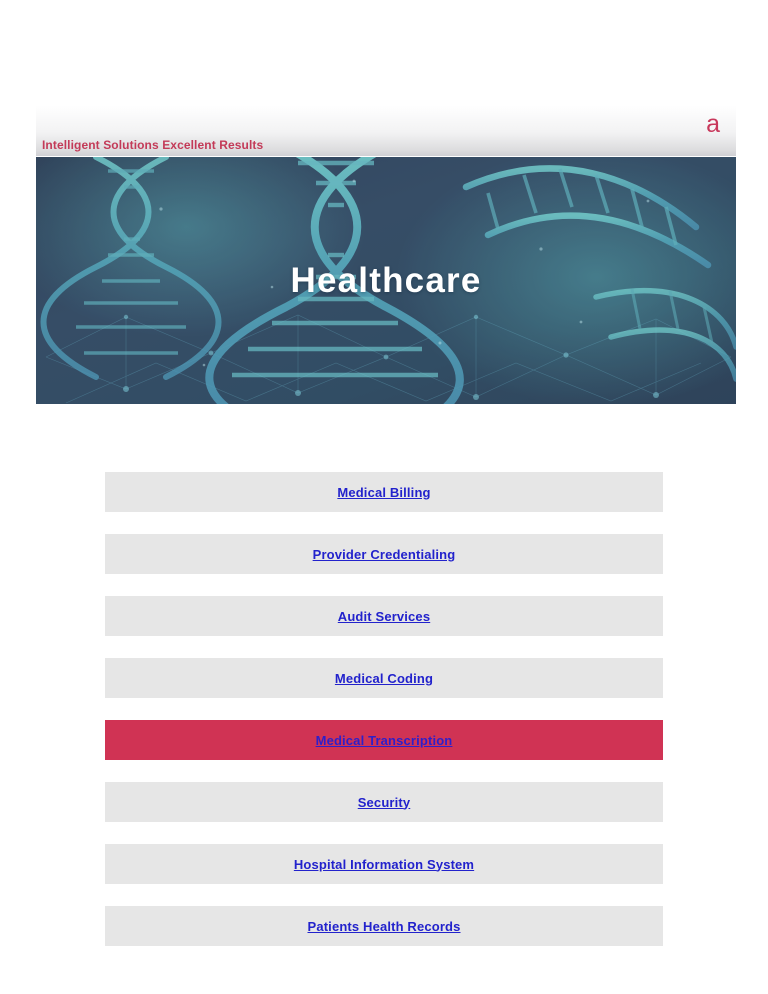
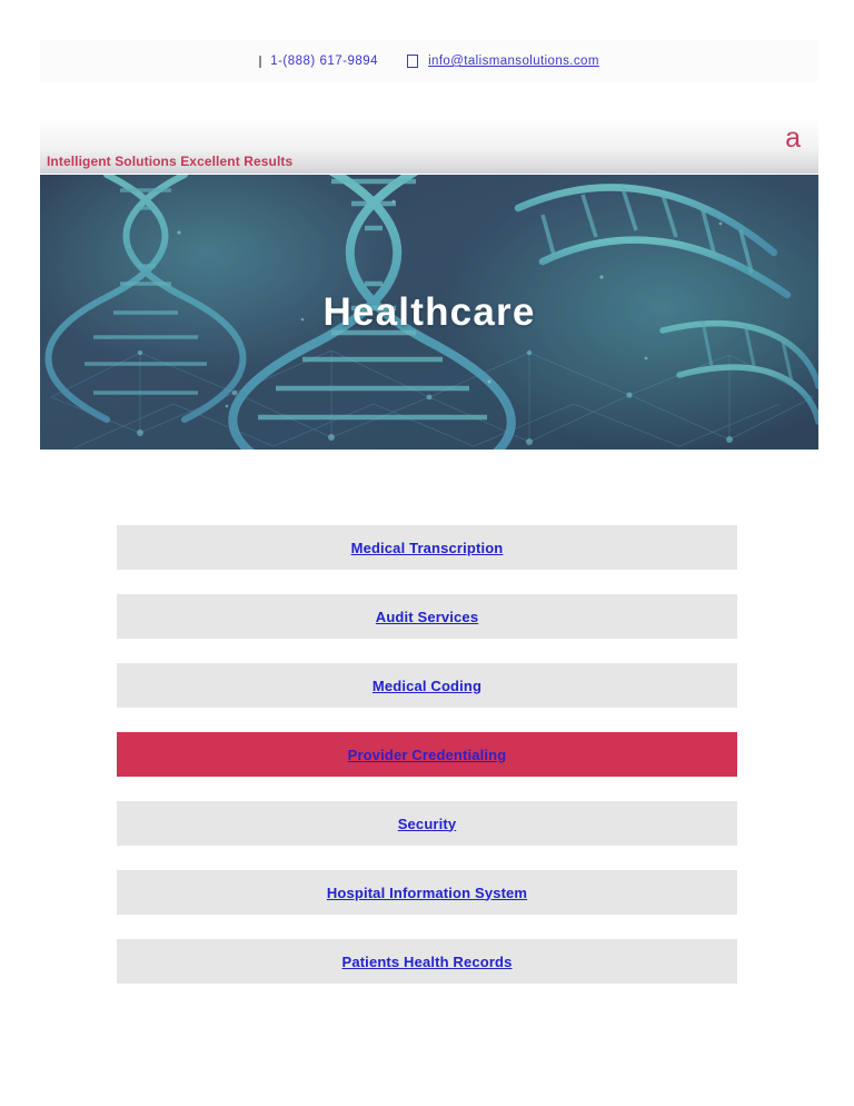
+ 1-(888) 617-9894
+ info@talismansolutions.com
  Intelligent Solutions Excellent Results
  a
  Healthcare
- Medical Billing
- Provider Credentialing
+ Medical Transcription
  Audit Services
  Medical Coding
- Medical Transcription
+ Provider Credentialing
  Security
  Hospital Information System
  Patients Health Records
